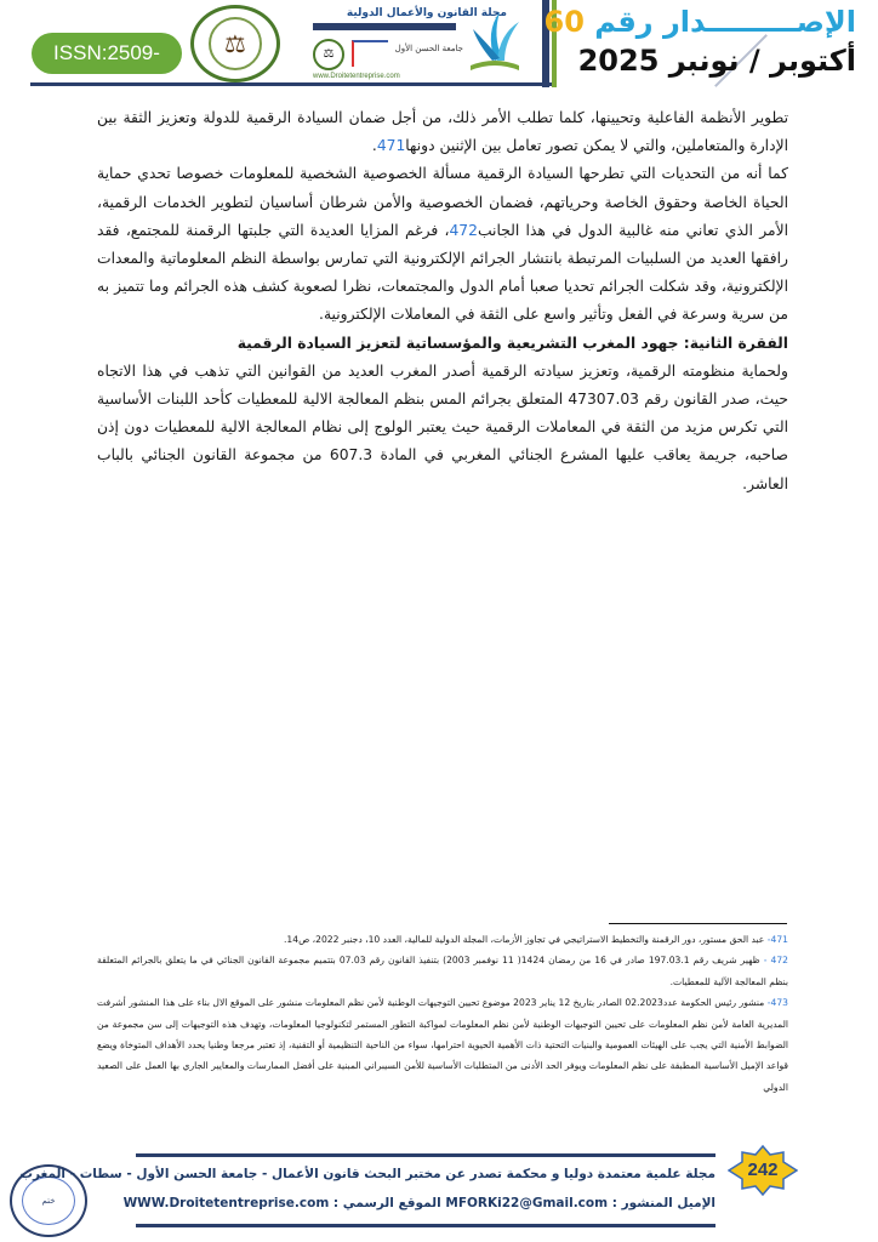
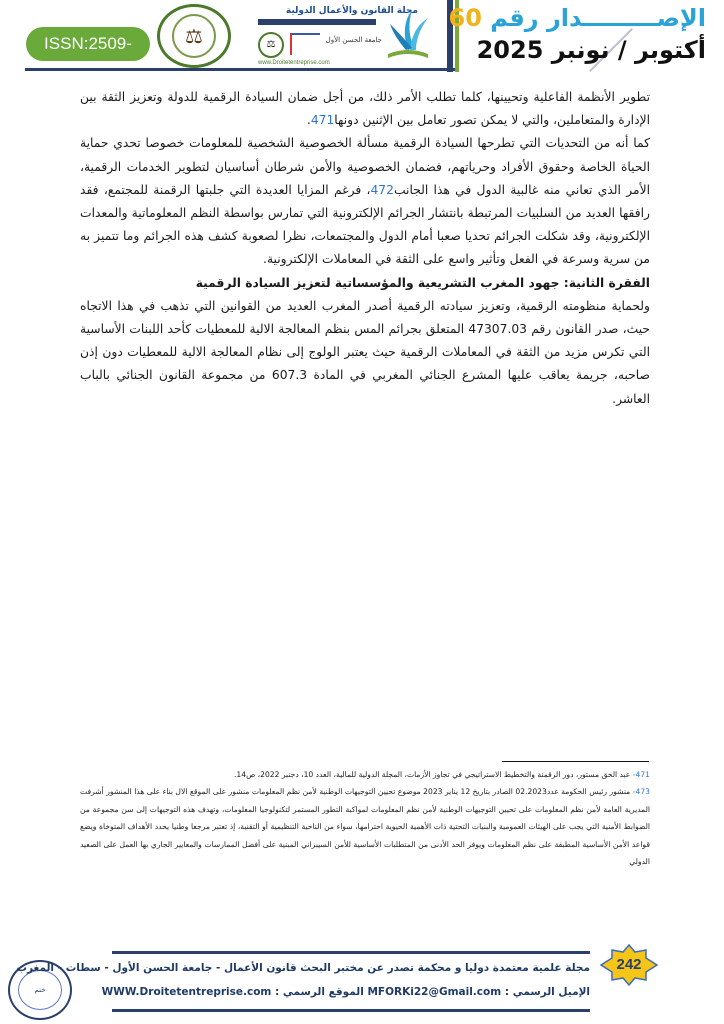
  ISSN:2509-0291
  ⚖
  مجلة القانون والأعمال الدولية
  ⚖
  جامعة الحسن الأول
  الإصـــــــــدار رقم 60
  أكتوبر / نونبر 2025
  تطوير الأنظمة الفاعلية وتحيينها، كلما تطلب الأمر ذلك، من أجل ضمان السيادة الرقمية للدولة وتعزيز الثقة بين الإدارة والمتعاملين، والتي لا يمكن تصور تعامل بين الإثنين دونها471.
- كما أنه من التحديات التي تطرحها السيادة الرقمية مسألة الخصوصية الشخصية للمعلومات خصوصا تحدي حماية الحياة الخاصة وحقوق الخاصة وحرياتهم، فضمان الخصوصية والأمن شرطان أساسيان لتطوير الخدمات الرقمية، الأمر الذي تعاني منه غالبية الدول في هذا الجانب472، فرغم المزايا العديدة التي جلبتها الرقمنة للمجتمع، فقد رافقها العديد من السلبيات المرتبطة بانتشار الجرائم الإلكترونية التي تمارس بواسطة النظم المعلوماتية والمعدات الإلكترونية، وقد شكلت الجرائم تحديا صعبا أمام الدول والمجتمعات، نظرا لصعوبة كشف هذه الجرائم وما تتميز به من سرية وسرعة في الفعل وتأثير واسع على الثقة في المعاملات الإلكترونية.
+ كما أنه من التحديات التي تطرحها السيادة الرقمية مسألة الخصوصية الشخصية للمعلومات خصوصا تحدي حماية الحياة الخاصة وحقوق الأفراد وحرياتهم، فضمان الخصوصية والأمن شرطان أساسيان لتطوير الخدمات الرقمية، الأمر الذي تعاني منه غالبية الدول في هذا الجانب472، فرغم المزايا العديدة التي جلبتها الرقمنة للمجتمع، فقد رافقها العديد من السلبيات المرتبطة بانتشار الجرائم الإلكترونية التي تمارس بواسطة النظم المعلوماتية والمعدات الإلكترونية، وقد شكلت الجرائم تحديا صعبا أمام الدول والمجتمعات، نظرا لصعوبة كشف هذه الجرائم وما تتميز به من سرية وسرعة في الفعل وتأثير واسع على الثقة في المعاملات الإلكترونية.
  الفقرة الثانية: جهود المغرب التشريعية والمؤسساتية لتعزيز السيادة الرقمية
  ولحماية منظومته الرقمية، وتعزيز سيادته الرقمية أصدر المغرب العديد من القوانين التي تذهب في هذا الاتجاه حيث، صدر القانون رقم 47307.03 المتعلق بجرائم المس بنظم المعالجة الالية للمعطيات كأحد اللبنات الأساسية التي تكرس مزيد من الثقة في المعاملات الرقمية حيث يعتبر الولوج إلى نظام المعالجة الالية للمعطيات دون إذن صاحبه، جريمة يعاقب عليها المشرع الجنائي المغربي في المادة 607.3 من مجموعة القانون الجنائي بالباب العاشر.
  471- عبد الحق مستور، دور الرقمنة والتخطيط الاستراتيجي في تجاوز الأزمات، المجلة الدولية للمالية، العدد 10، دجنبر 2022، ص14.
- 472 - ظهير شريف رقم 197.03.1 صادر في 16 من رمضان 1424( 11 نوفمبر 2003) بتنفيذ القانون رقم 07.03 بتتميم مجموعة القانون الجنائي في ما يتعلق بالجرائم المتعلقة بنظم المعالجة الآلية للمعطيات.
- 473- منشور رئيس الحكومة عدد02.2023 الصادر بتاريخ 12 يناير 2023 موضوع تحيين التوجيهات الوطنية لأمن نظم المعلومات منشور على الموقع الال بناء على هذا المنشور أشرفت المديرية العامة لأمن نظم المعلومات على تحيين التوجيهات الوطنية لأمن نظم المعلومات لمواكبة التطور المستمر لتكنولوجيا المعلومات، وتهدف هذه التوجيهات إلى سن مجموعة من الضوابط الأمنية التي يجب على الهيئات العمومية والبنيات التحتية ذات الأهمية الحيوية احترامها، سواء من الناحية التنظيمية أو التقنية، إذ تعتبر مرجعا وطنيا يحدد الأهداف المتوخاة ويضع قواعد الإميل الأساسية المطبقة على نظم المعلومات ويوفر الحد الأدنى من المتطلبات الأساسية للأمن السيبراني المبنية على أفضل الممارسات والمعايير الجاري بها العمل على الصعيد الدولي
+ 473- منشور رئيس الحكومة عدد02.2023 الصادر بتاريخ 12 يناير 2023 موضوع تحيين التوجيهات الوطنية لأمن نظم المعلومات منشور على الموقع الال بناء على هذا المنشور أشرفت المديرية العامة لأمن نظم المعلومات على تحيين التوجيهات الوطنية لأمن نظم المعلومات لمواكبة التطور المستمر لتكنولوجيا المعلومات، وتهدف هذه التوجيهات إلى سن مجموعة من الضوابط الأمنية التي يجب على الهيئات العمومية والبنيات التحتية ذات الأهمية الحيوية احترامها، سواء من الناحية التنظيمية أو التقنية، إذ تعتبر مرجعا وطنيا يحدد الأهداف المتوخاة ويضع قواعد الأمن الأساسية المطبقة على نظم المعلومات ويوفر الحد الأدنى من المتطلبات الأساسية للأمن السيبراني المبنية على أفضل الممارسات والمعايير الجاري بها العمل على الصعيد الدولي
  ختم
  مجلة علمية معتمدة دوليا و محكمة تصدر عن مختبر البحث قانون الأعمال - جامعة الحسن الأول - سطات - المغرب
- الإميل المنشور : MFORKi22@Gmail.com الموقع الرسمي : WWW.Droitetentreprise.com
+ الإميل الرسمي : MFORKi22@Gmail.com الموقع الرسمي : WWW.Droitetentreprise.com
  242
